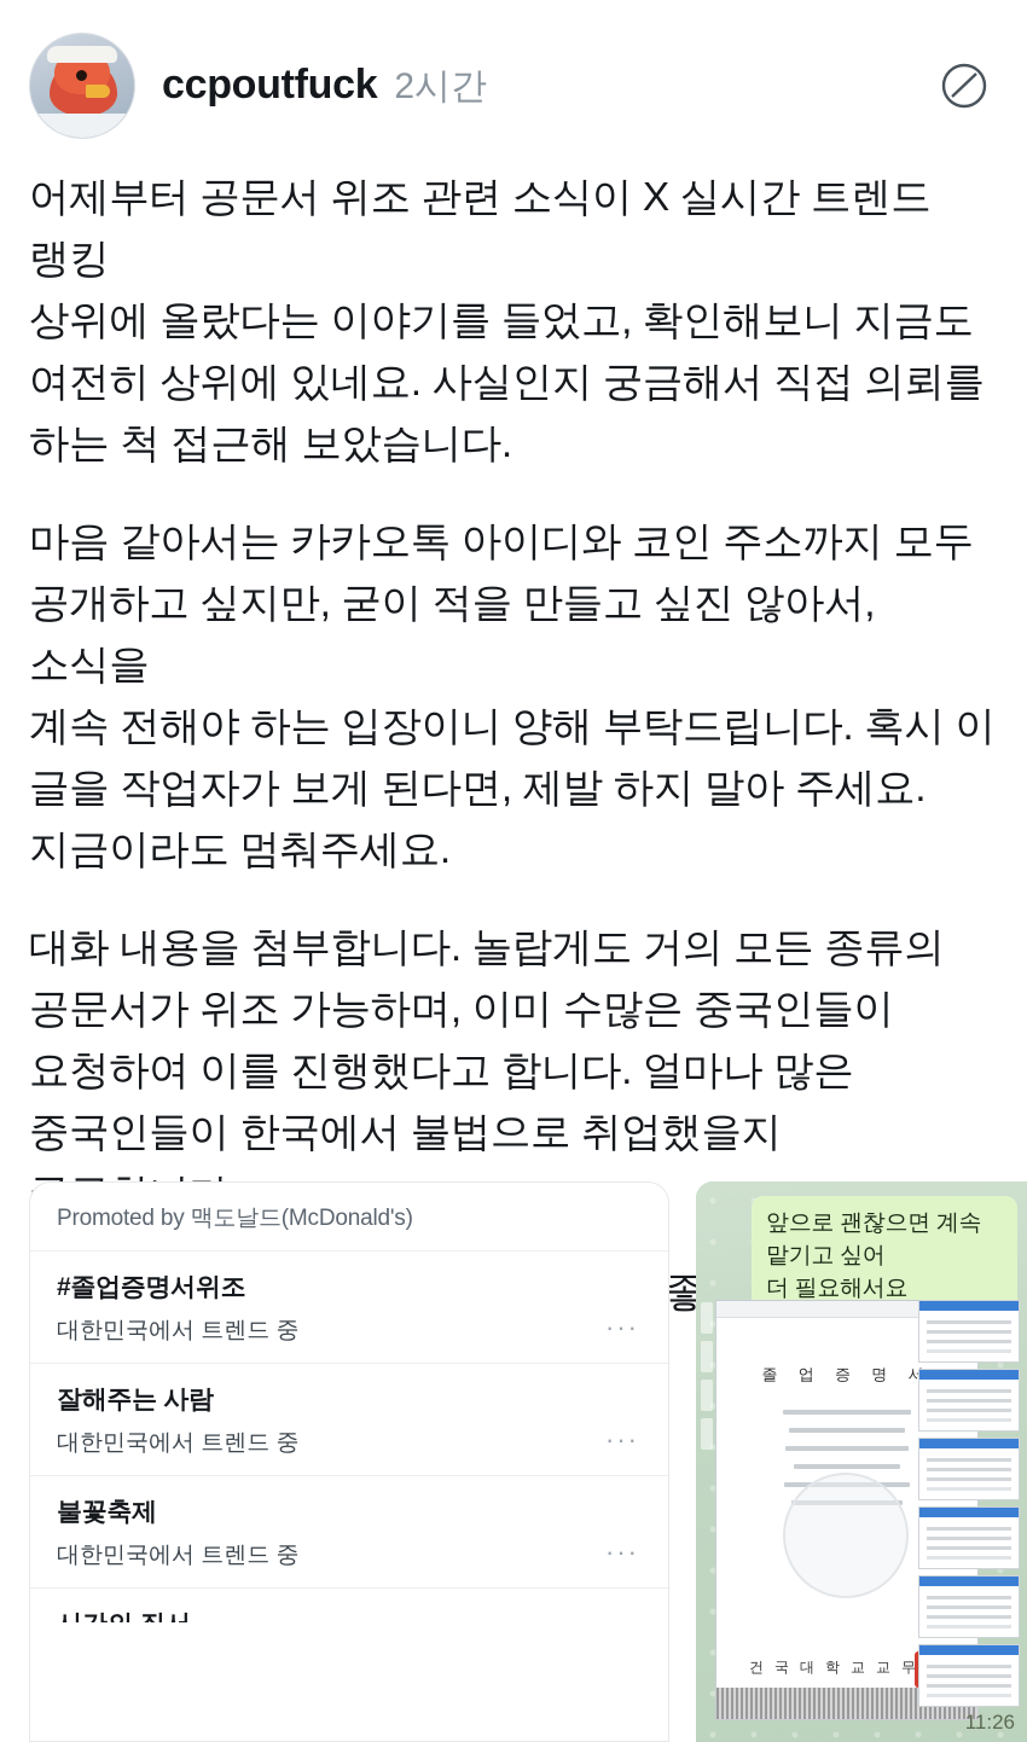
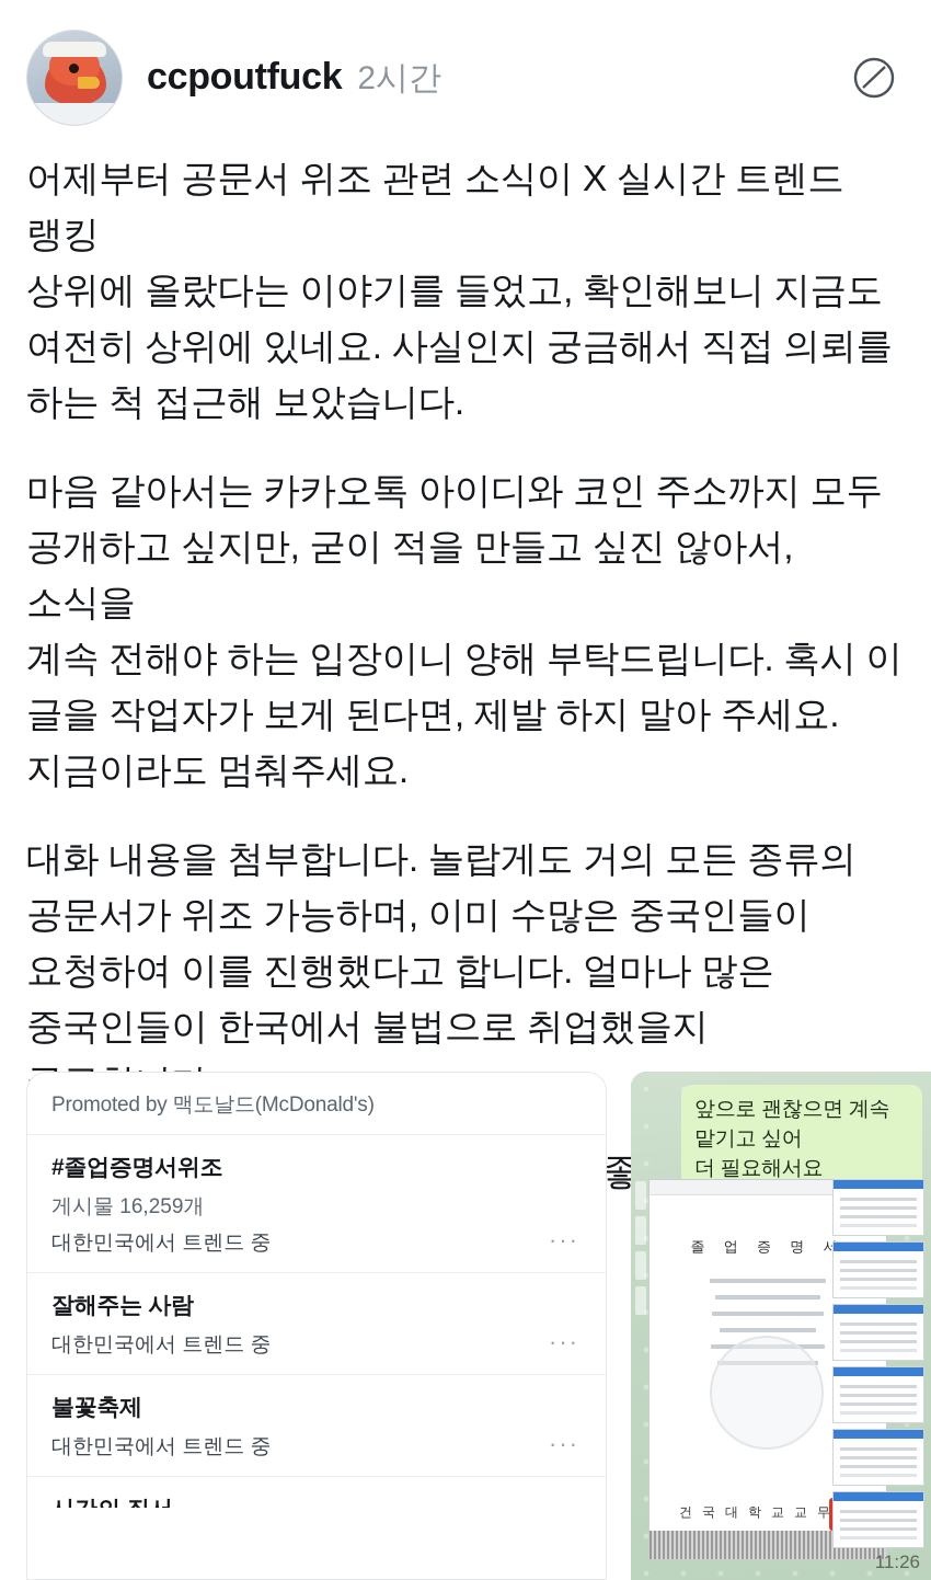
  ccpoutfuck
  2시간
  어제부터 공문서 위조 관련 소식이 X 실시간 트렌드 랭킹
  상위에 올랐다는 이야기를 들었고, 확인해보니 지금도
  여전히 상위에 있네요. 사실인지 궁금해서 직접 의뢰를
  하는 척 접근해 보았습니다.
  마음 같아서는 카카오톡 아이디와 코인 주소까지 모두
  공개하고 싶지만, 굳이 적을 만들고 싶진 않아서, 소식을
  계속 전해야 하는 입장이니 양해 부탁드립니다. 혹시 이
  글을 작업자가 보게 된다면, 제발 하지 말아 주세요.
  지금이라도 멈춰주세요.
  대화 내용을 첨부합니다. 놀랍게도 거의 모든 종류의
  공문서가 위조 가능하며, 이미 수많은 중국인들이
  요청하여 이를 진행했다고 합니다. 얼마나 많은
  중국인들이 한국에서 불법으로 취업했을지
  Promoted by 맥도날드(McDonald's)
  #졸업증명서위조
+ 게시물 16,259개
  대한민국에서 트렌드 중
  ···
  잘해주는 사람
  대한민국에서 트렌드 중
  ···
  불꽃축제
  대한민국에서 트렌드 중
  ···
  앞으로 괜찮으면 계속 맡기고 싶어
  더 필요해서요
  졸 업 증 명
  건 국 대 학 교 교 무
  11:26
